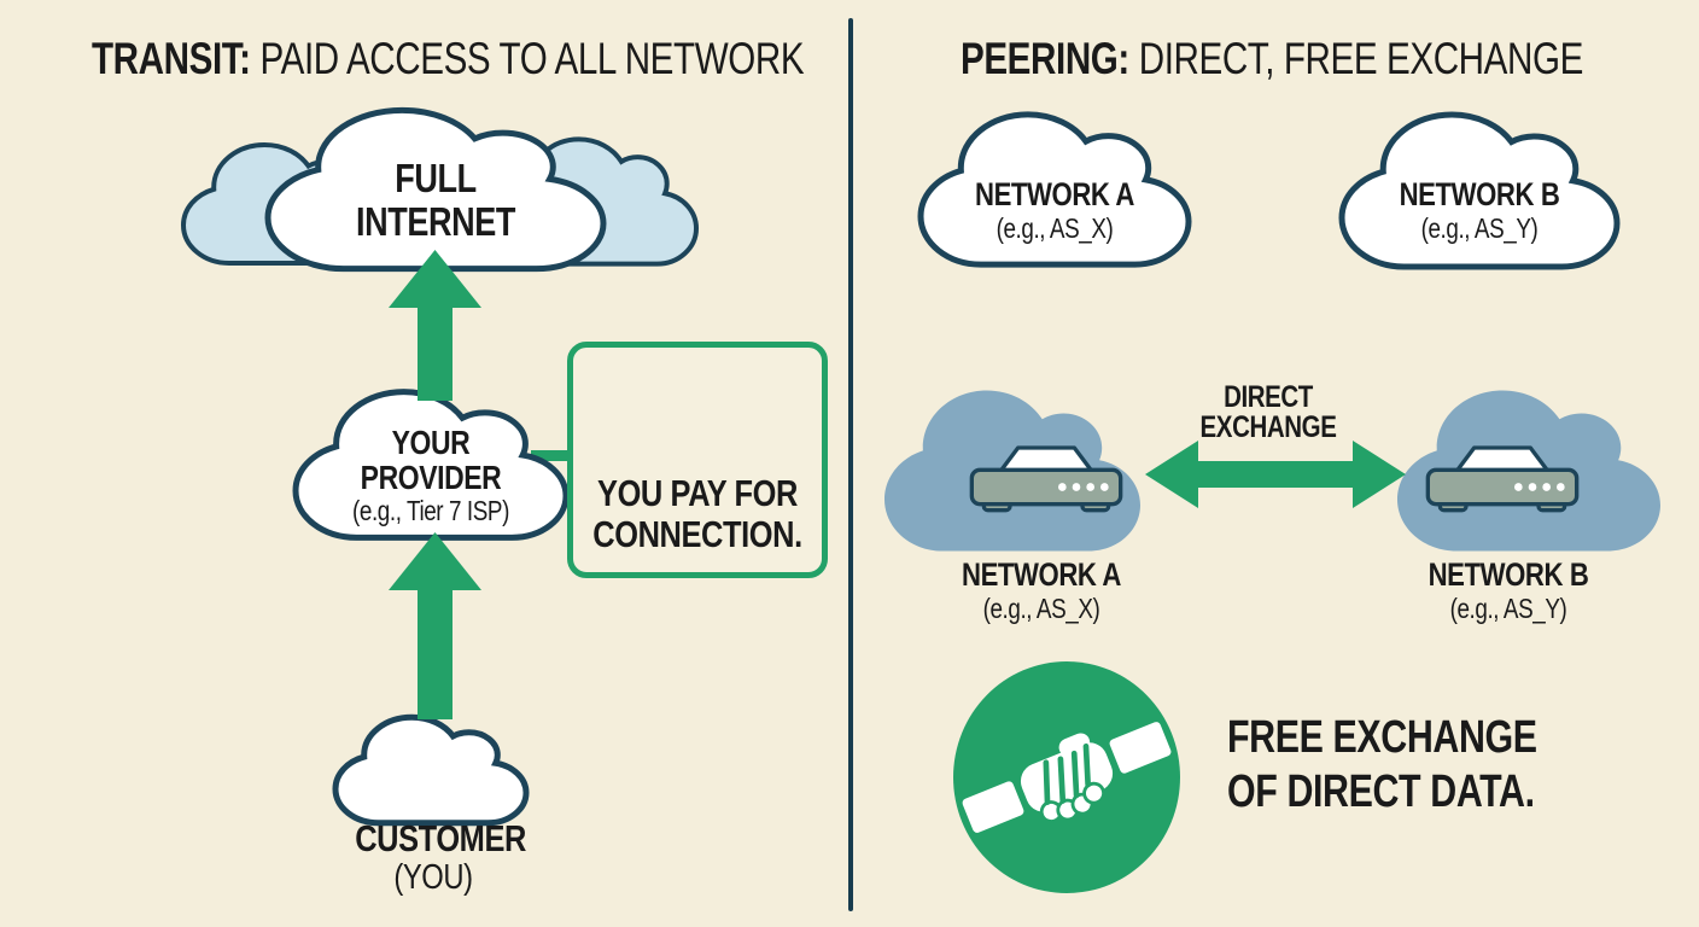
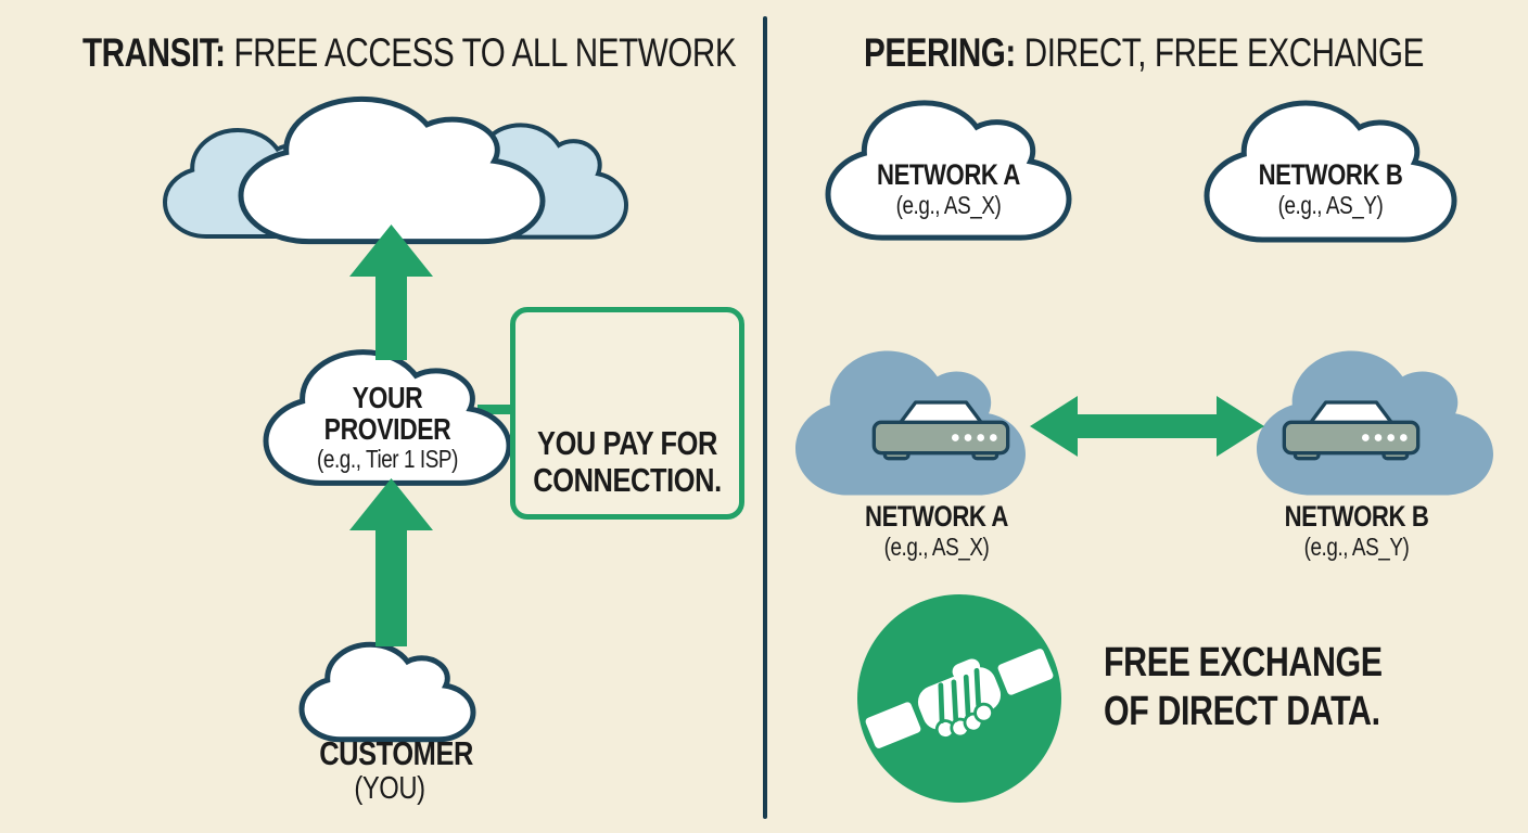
- TRANSIT: PAID ACCESS TO ALL NETWORK
+ TRANSIT: FREE ACCESS TO ALL NETWORK
- FULL
- INTERNET
  YOU PAY FOR
  CONNECTION.
  YOUR
  PROVIDER
- (e.g., Tier 7 ISP)
+ (e.g., Tier 1 ISP)
  CUSTOMER
  (YOU)
  PEERING: DIRECT, FREE EXCHANGE
  NETWORK A
  (e.g., AS_X)
  NETWORK B
  (e.g., AS_Y)
- DIRECT
- EXCHANGE
  NETWORK A
  (e.g., AS_X)
  NETWORK B
  (e.g., AS_Y)
  FREE EXCHANGE
  OF DIRECT DATA.
